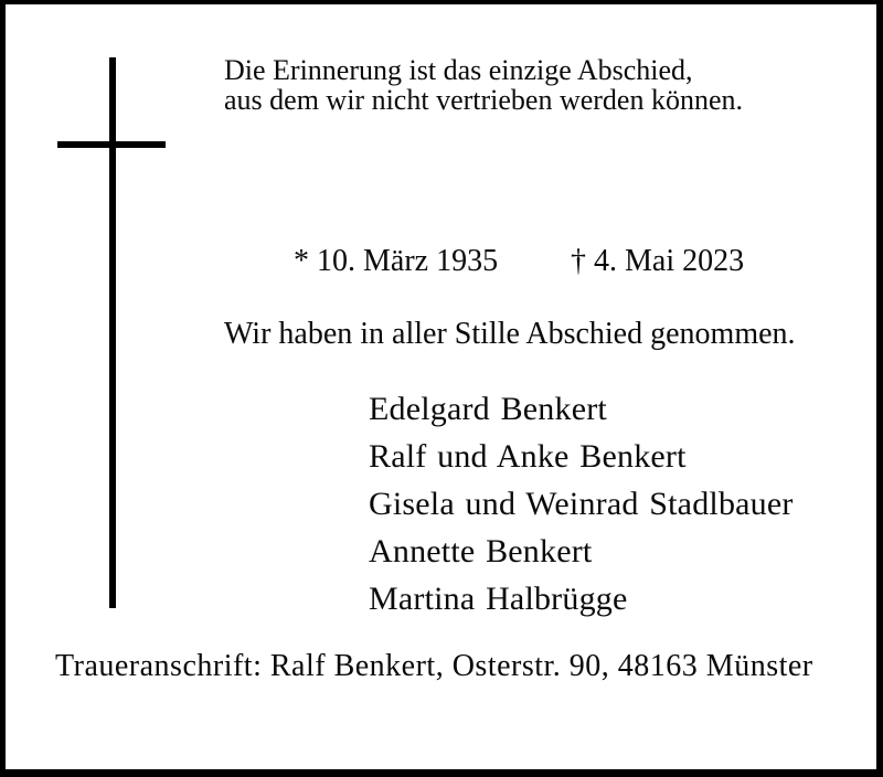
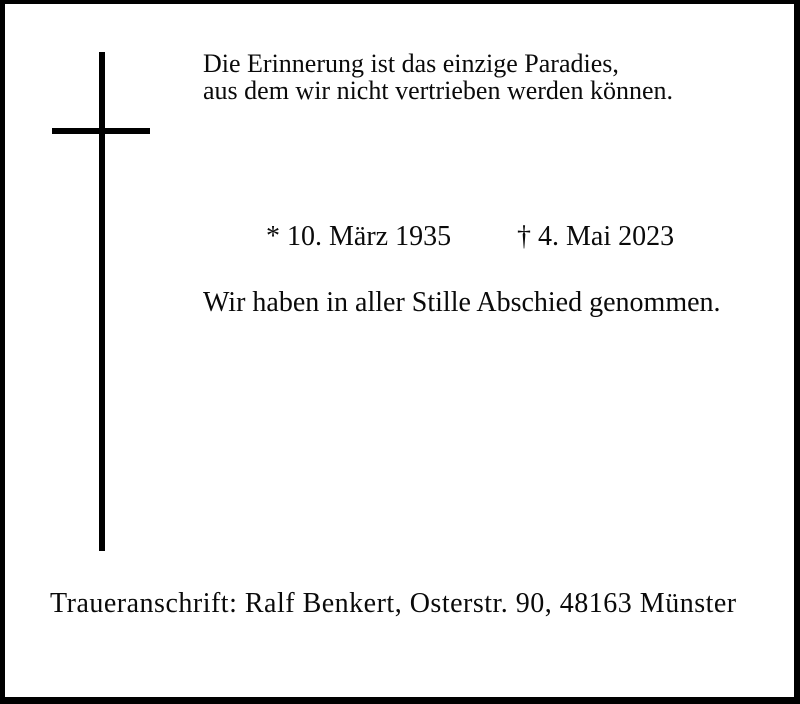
- Die Erinnerung ist das einzige Abschied,
+ Die Erinnerung ist das einzige Paradies,
  aus dem wir nicht vertrieben werden können.
  * 10. März 1935
  † 4. Mai 2023
  Wir haben in aller Stille Abschied genommen.
- Edelgard Benkert
- Ralf und Anke Benkert
- Gisela und Weinrad Stadlbauer
- Annette Benkert
- Martina Halbrügge
  Traueranschrift: Ralf Benkert, Osterstr. 90, 48163 Münster
